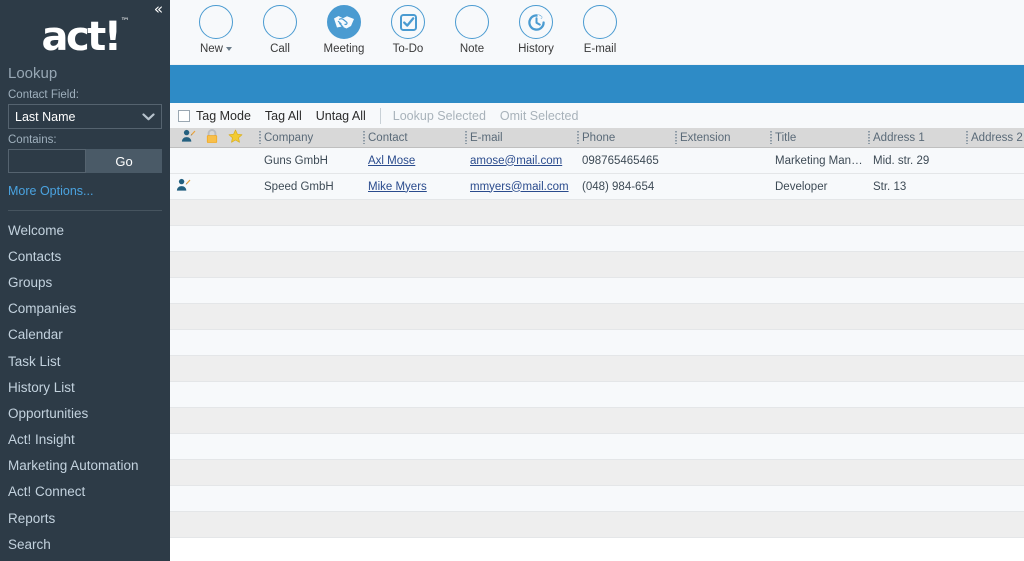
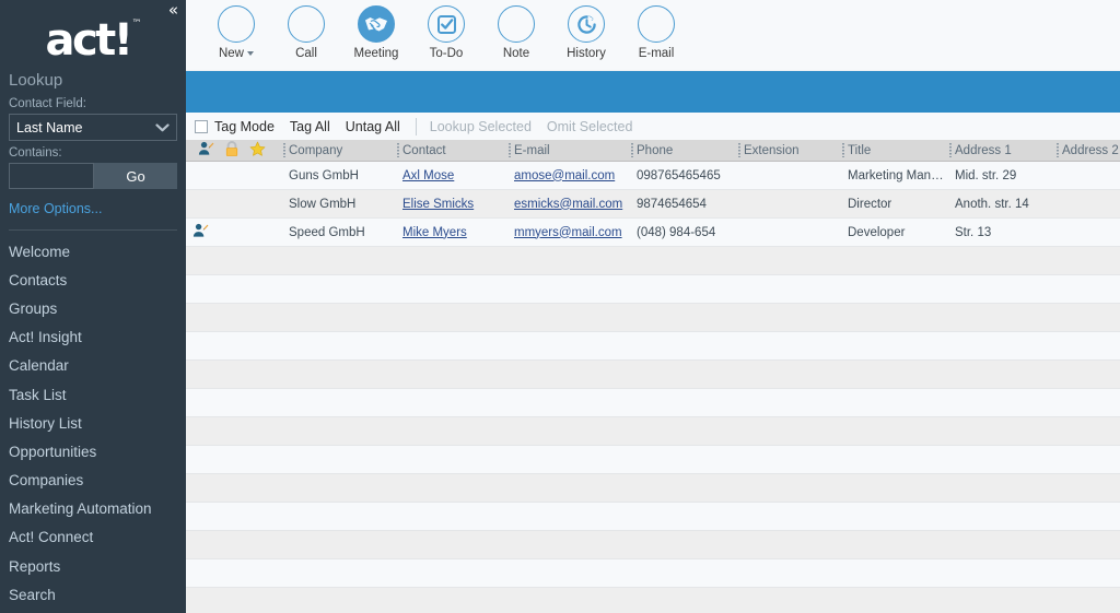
  «
  act!™
  Lookup
  Contact Field:
  Last Name
  Contains:
  Go
  More Options...
  Welcome
  Contacts
  Groups
- Companies
+ Act! Insight
  Calendar
  Task List
  History List
  Opportunities
- Act! Insight
+ Companies
  Marketing Automation
  Act! Connect
  Reports
  Search
  New
  Call
  Meeting
  To-Do
  Note
  History
  E-mail
  Tag Mode
  Tag All
  Untag All
  Lookup Selected
  Omit Selected
  	Company	Contact	E-mail	Phone	Extension	Title	Address 1	Address 2
  	Guns GmbH	Axl Mose	amose@mail.com	098765465465		Marketing Manag	Mid. str. 29
+ 	Slow GmbH	Elise Smicks	esmicks@mail.com	9874654654		Director	Anoth. str. 14
  	Speed GmbH	Mike Myers	mmyers@mail.com	(048) 984-654		Developer	Str. 13
